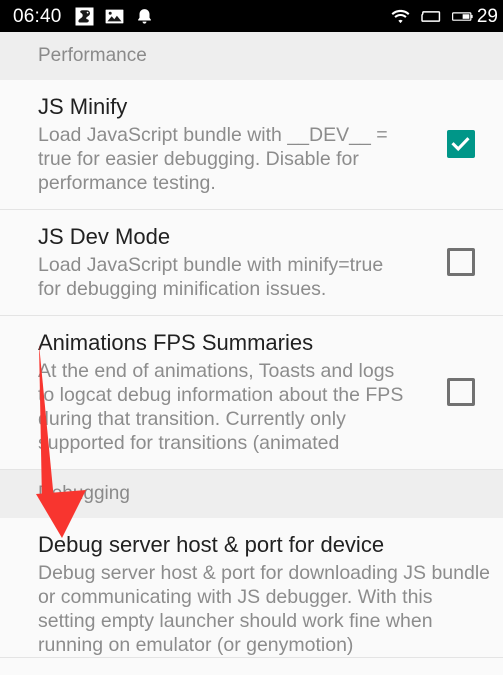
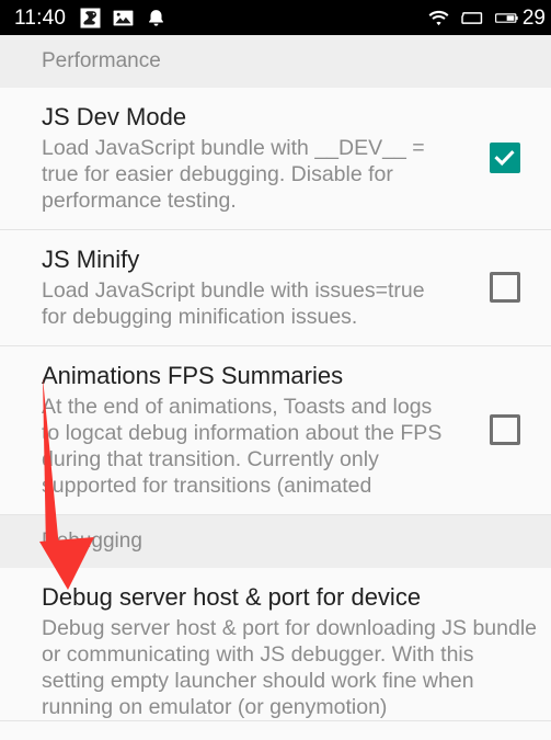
- 06:40
+ 11:40
  29
  Performance
- JS Minify
+ JS Dev Mode
  Load JavaScript bundle with __DEV__ = true for easier debugging. Disable for performance testing.
- JS Dev Mode
+ JS Minify
- Load JavaScript bundle with minify=true for debugging minification issues.
+ Load JavaScript bundle with issues=true for debugging minification issues.
  Animations FPS Summaries
  At the end of animations, Toasts and logs o logcat debug information about the FPS uring that transition. Currently only upported for transitions (animated
  Debug server host & port for device
  Debug server host & port for downloading JS bundle or communicating with JS debugger. With this setting empty launcher should work fine when running on emulator (or genymotion)
